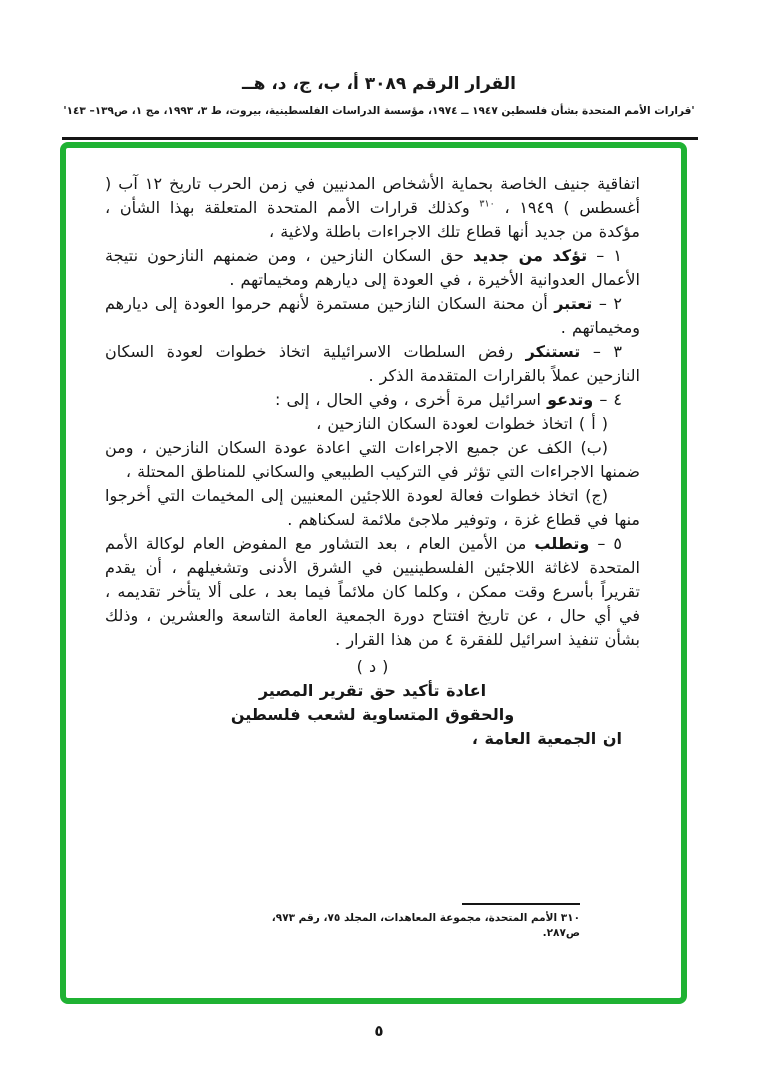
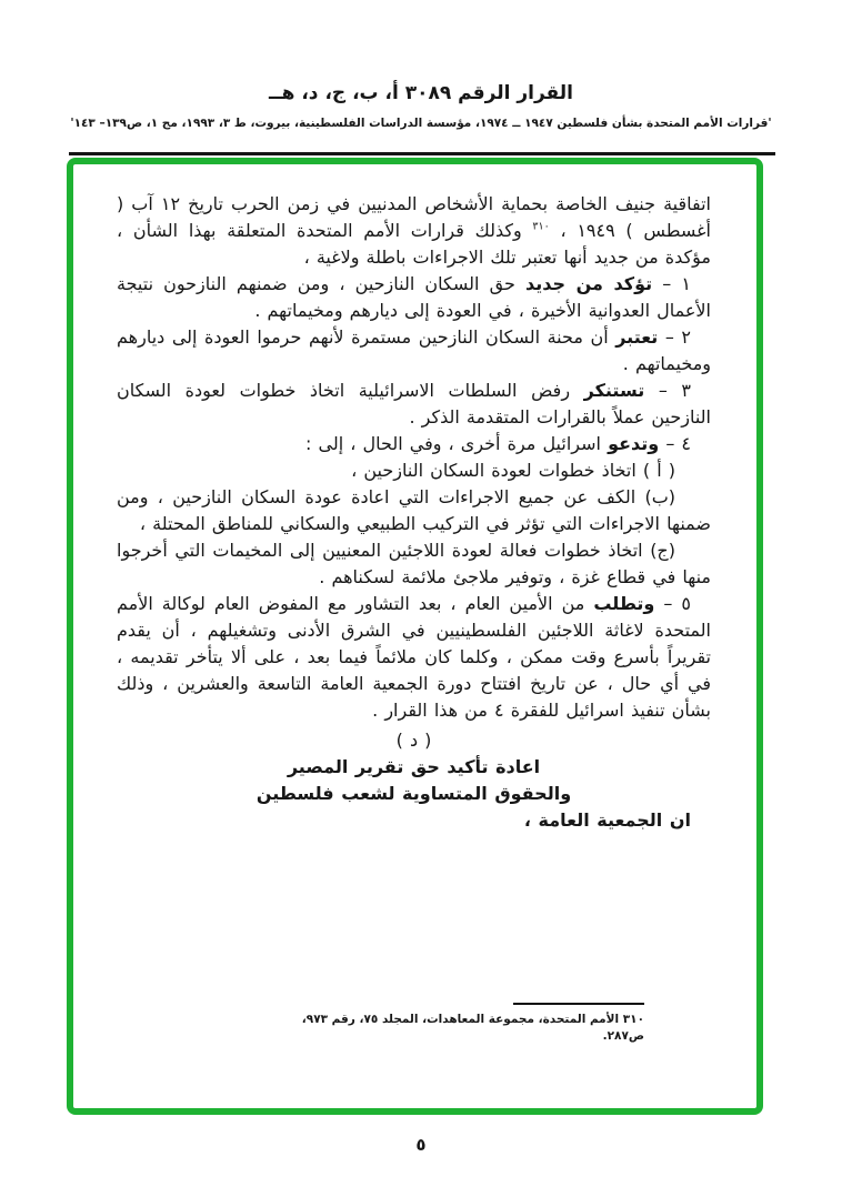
  القرار الرقم ٣٠٨٩ أ، ب، ج، د، هــ
  'قرارات الأمم المتحدة بشأن فلسطين ١٩٤٧ ــ ١٩٧٤، مؤسسة الدراسات الفلسطينية، بيروت، ط ٣، ١٩٩٣، مج ١، ص١٣٩– ١٤٣'
- اتفاقية جنيف الخاصة بحماية الأشخاص المدنيين في زمن الحرب تاريخ ١٢ آب ( أغسطس ) ١٩٤٩ ، ٣١٠ وكذلك قرارات الأمم المتحدة المتعلقة بهذا الشأن ، مؤكدة من جديد أنها قطاع تلك الاجراءات باطلة ولاغية ،
+ اتفاقية جنيف الخاصة بحماية الأشخاص المدنيين في زمن الحرب تاريخ ١٢ آب ( أغسطس ) ١٩٤٩ ، ٣١٠ وكذلك قرارات الأمم المتحدة المتعلقة بهذا الشأن ، مؤكدة من جديد أنها تعتبر تلك الاجراءات باطلة ولاغية ،
  ١ – تؤكد من جديد حق السكان النازحين ، ومن ضمنهم النازحون نتيجة الأعمال العدوانية الأخيرة ، في العودة إلى ديارهم ومخيماتهم .
  ٢ – تعتبر أن محنة السكان النازحين مستمرة لأنهم حرموا العودة إلى ديارهم ومخيماتهم .
  ٣ – تستنكر رفض السلطات الاسرائيلية اتخاذ خطوات لعودة السكان النازحين عملاً بالقرارات المتقدمة الذكر .
  ٤ – وتدعو اسرائيل مرة أخرى ، وفي الحال ، إلى :
  ( أ ) اتخاذ خطوات لعودة السكان النازحين ،
  (ب) الكف عن جميع الاجراءات التي اعادة عودة السكان النازحين ، ومن ضمنها الاجراءات التي تؤثر في التركيب الطبيعي والسكاني للمناطق المحتلة ،
  (ج) اتخاذ خطوات فعالة لعودة اللاجئين المعنيين إلى المخيمات التي أخرجوا منها في قطاع غزة ، وتوفير ملاجئ ملائمة لسكناهم .
  ٥ – وتطلب من الأمين العام ، بعد التشاور مع المفوض العام لوكالة الأمم المتحدة لاغاثة اللاجئين الفلسطينيين في الشرق الأدنى وتشغيلهم ، أن يقدم تقريراً بأسرع وقت ممكن ، وكلما كان ملائماً فيما بعد ، على ألا يتأخر تقديمه ، في أي حال ، عن تاريخ افتتاح دورة الجمعية العامة التاسعة والعشرين ، وذلك بشأن تنفيذ اسرائيل للفقرة ٤ من هذا القرار .
  ( د )
  اعادة تأكيد حق تقرير المصير
  والحقوق المتساوية لشعب فلسطين
  ان الجمعية العامة ،
  ٣١٠ الأمم المتحدة، مجموعة المعاهدات، المجلد ٧٥، رقم ٩٧٣، ص٢٨٧.
  ٥
